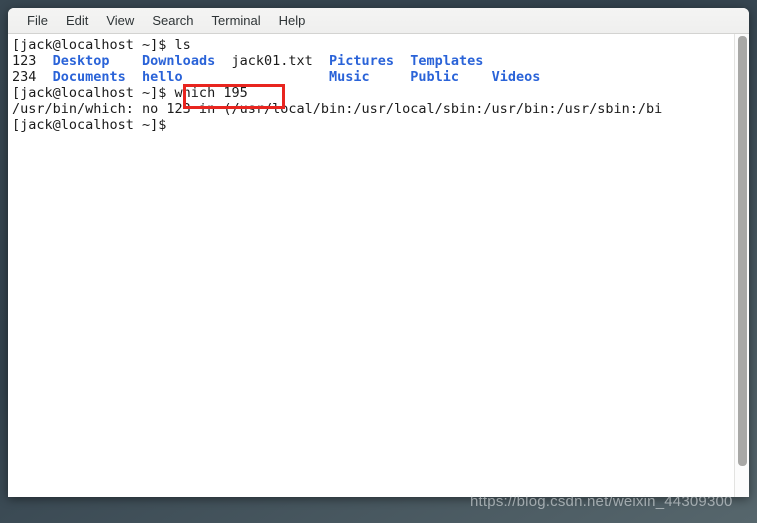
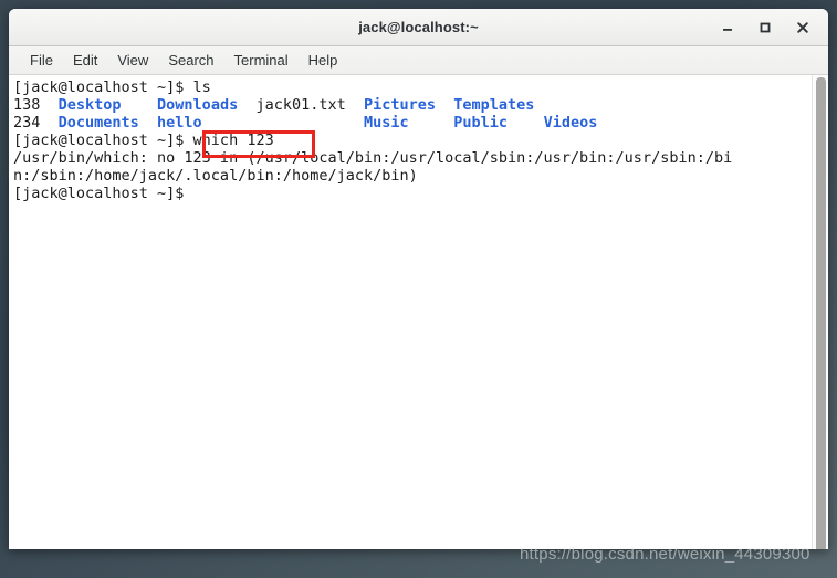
+ jack@localhost:~
  File
  Edit
  View
  Search
  Terminal
  Help
  [jack@localhost ~]$ ls
- 123 Desktop Downloads jack01.txt Pictures Templates
+ 138 Desktop Downloads jack01.txt Pictures Templates
  234 Documents hello Music Public Videos
- [jack@localhost ~]$ which 195
+ [jack@localhost ~]$ which 123
  /usr/bin/which: no 123 in (/usr/local/bin:/usr/local/sbin:/usr/bin:/usr/sbin:/bi
+ n:/sbin:/home/jack/.local/bin:/home/jack/bin)
  [jack@localhost ~]$
  https://blog.csdn.net/weixin_44309300
